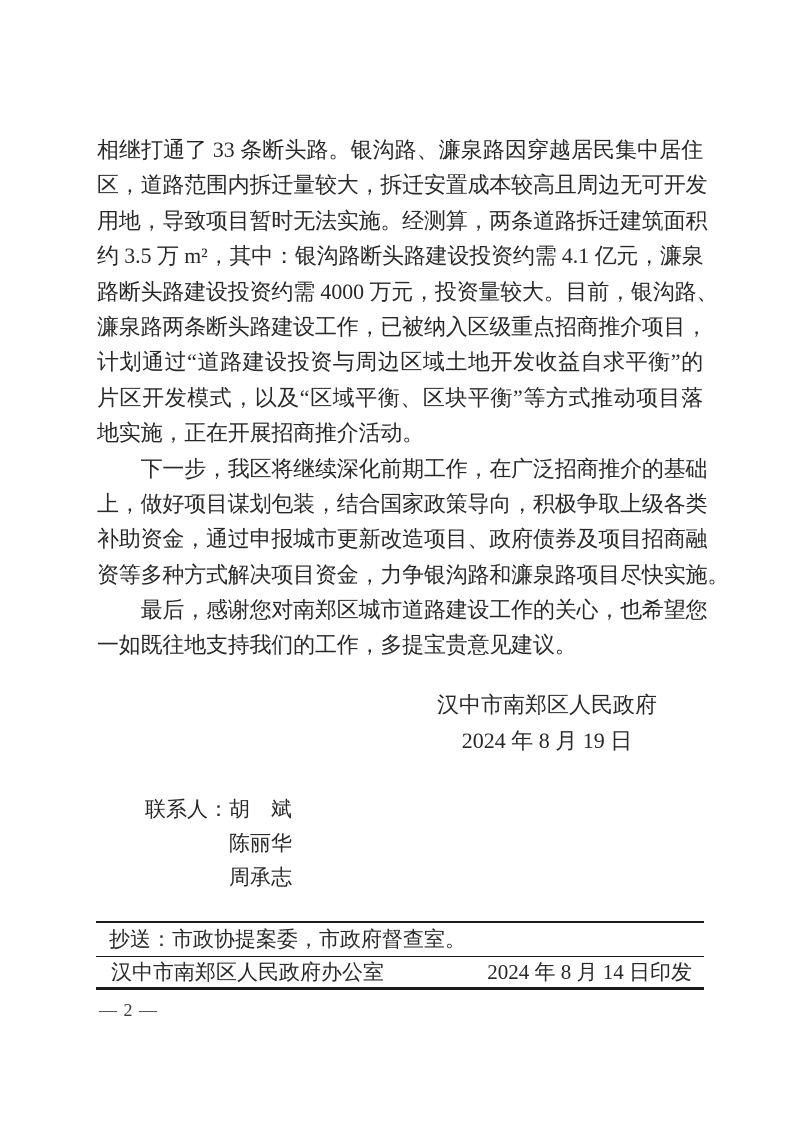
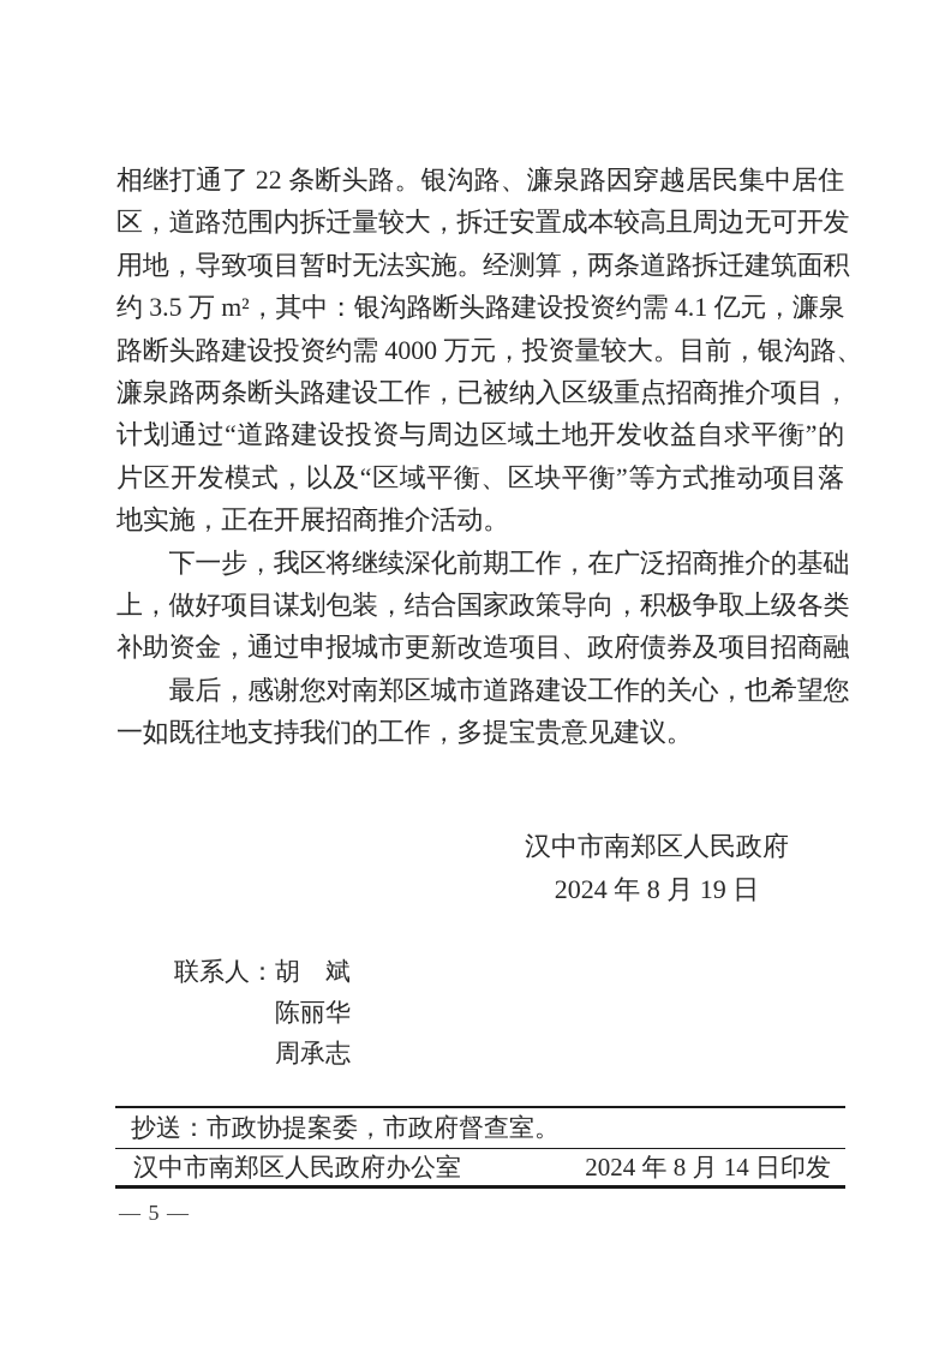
- 相继打通了 33 条断头路。银沟路、濂泉路因穿越居民集中居住
+ 相继打通了 22 条断头路。银沟路、濂泉路因穿越居民集中居住
  区，道路范围内拆迁量较大，拆迁安置成本较高且周边无可开发
  用地，导致项目暂时无法实施。经测算，两条道路拆迁建筑面积
  约 3.5 万 m²，其中：银沟路断头路建设投资约需 4.1 亿元，濂泉
  路断头路建设投资约需 4000 万元，投资量较大。目前，银沟路、
  濂泉路两条断头路建设工作，已被纳入区级重点招商推介项目，
  计划通过“道路建设投资与周边区域土地开发收益自求平衡”的
  片区开发模式，以及“区域平衡、区块平衡”等方式推动项目落
  地实施，正在开展招商推介活动。
  下一步，我区将继续深化前期工作，在广泛招商推介的基础
  上，做好项目谋划包装，结合国家政策导向，积极争取上级各类
  补助资金，通过申报城市更新改造项目、政府债券及项目招商融
- 资等多种方式解决项目资金，力争银沟路和濂泉路项目尽快实施。
  最后，感谢您对南郑区城市道路建设工作的关心，也希望您
  一如既往地支持我们的工作，多提宝贵意见建议。
  汉中市南郑区人民政府
  2024 年 8 月 19 日
  联系人：
  胡 斌
  陈丽华
  周承志
  抄送：市政协提案委，市政府督查室。
  汉中市南郑区人民政府办公室
  2024 年 8 月 14 日印发
- — 2 —
+ — 5 —
